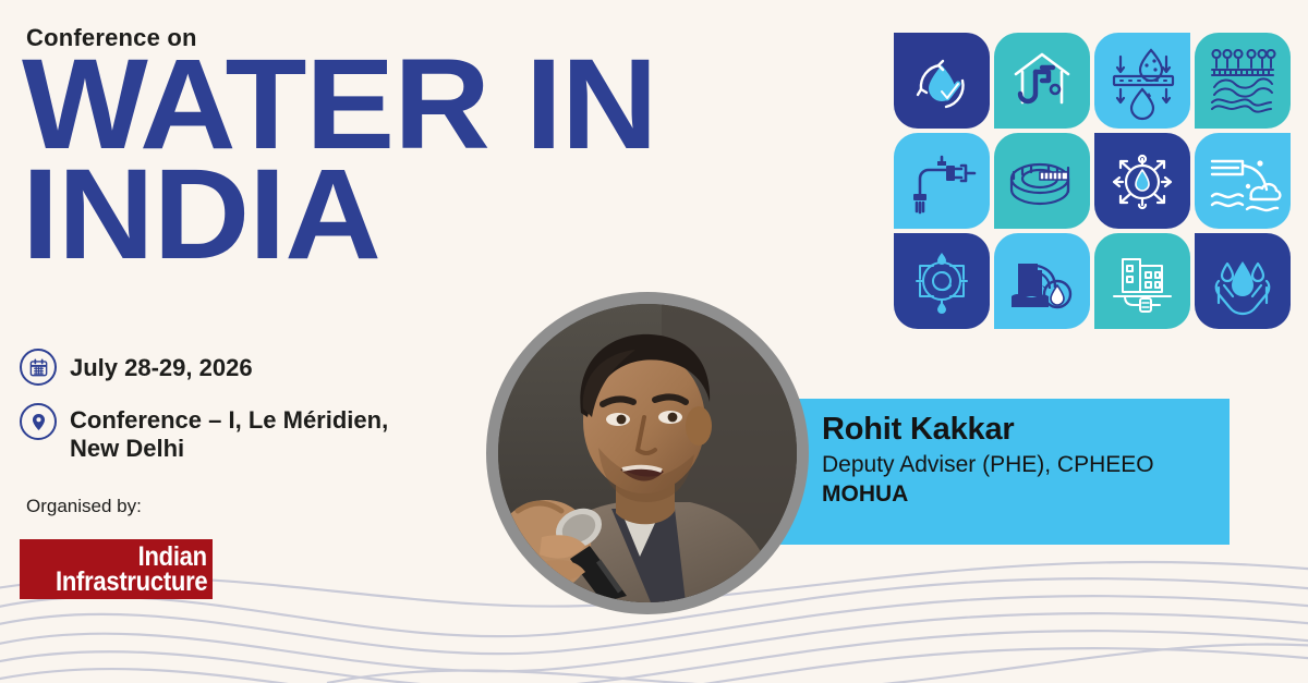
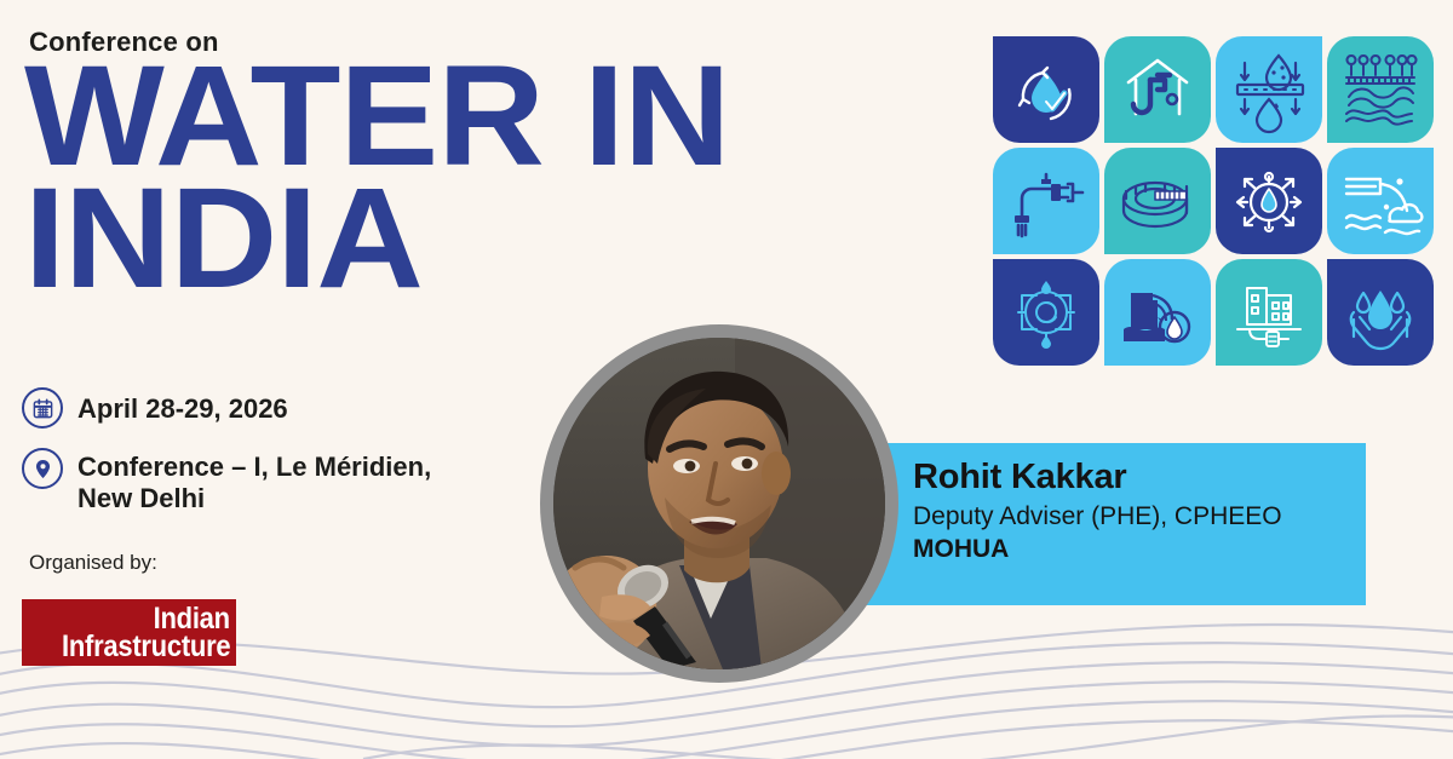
  Conference on
  WATER IN
  INDIA
- July 28-29, 2026
+ April 28-29, 2026
  Conference – I, Le Méridien,
  New Delhi
  Organised by:
  Indian
  Infrastructure
  Rohit Kakkar
  Deputy Adviser (PHE), CPHEEO
  MOHUA
